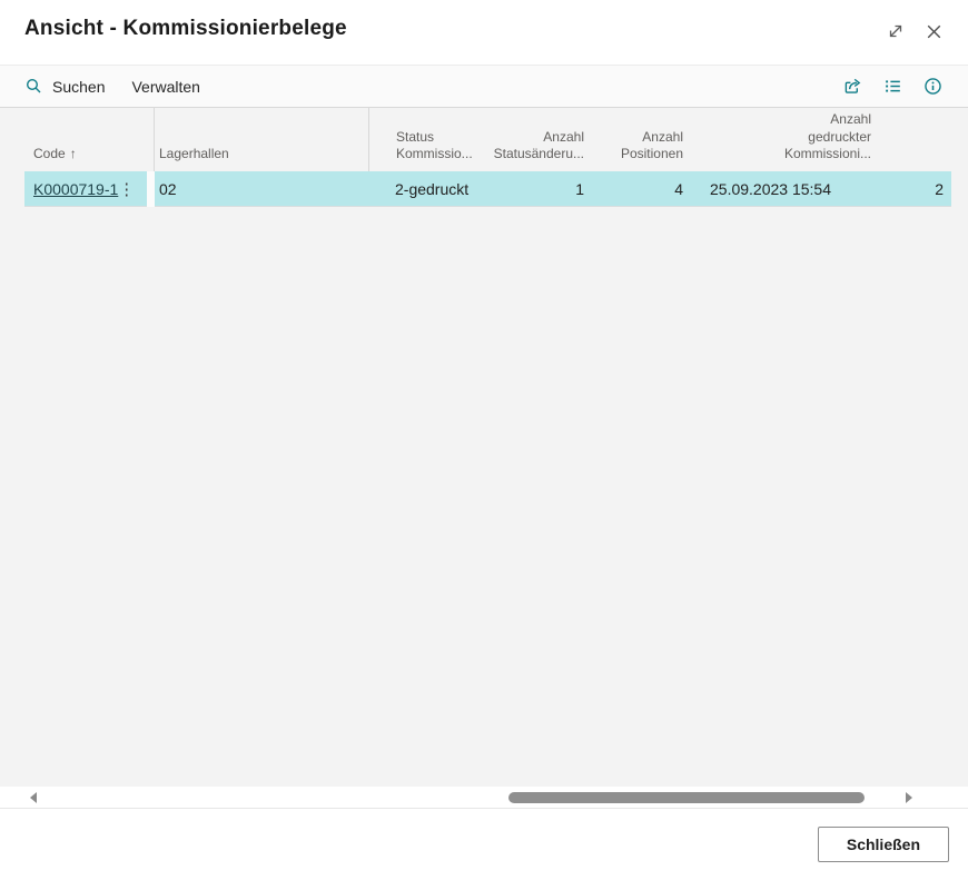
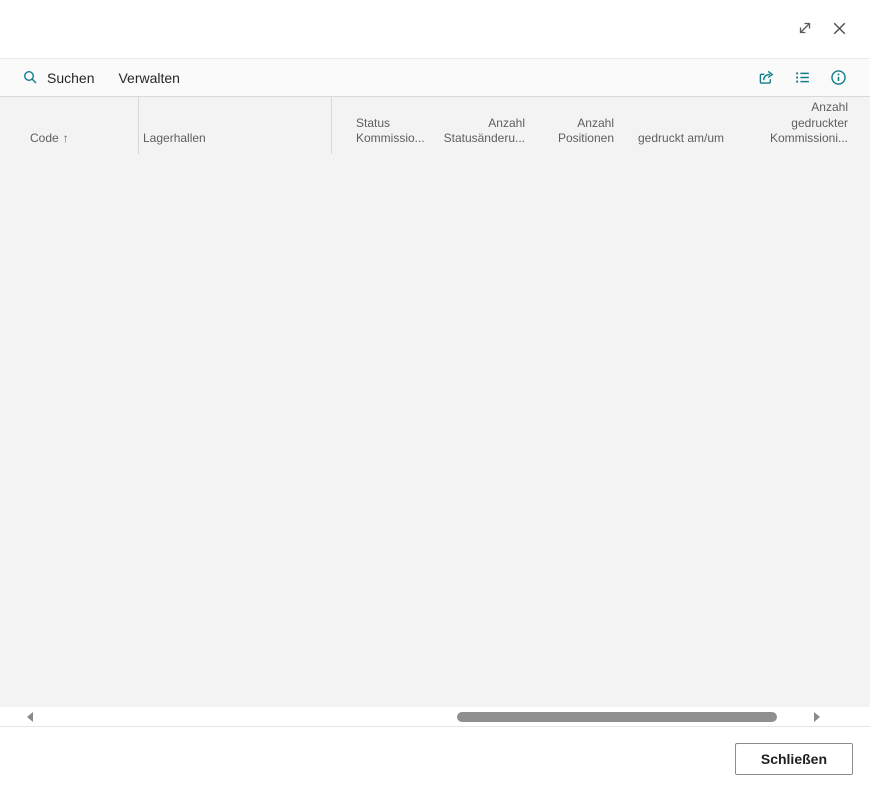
- Ansicht - Kommissionierbelege
  Suchen
  Verwalten
  Code
  ↑
  Lagerhallen
  Status
  Kommissio...
  Anzahl
  Statusänderu...
  Anzahl
  Positionen
+ gedruckt am/um
  Anzahl
  gedruckter
  Kommissioni...
- K0000719-1
- ⋮
- 02
- 2-gedruckt
- 1
- 4
- 25.09.2023 15:54
- 2
  Schließen
